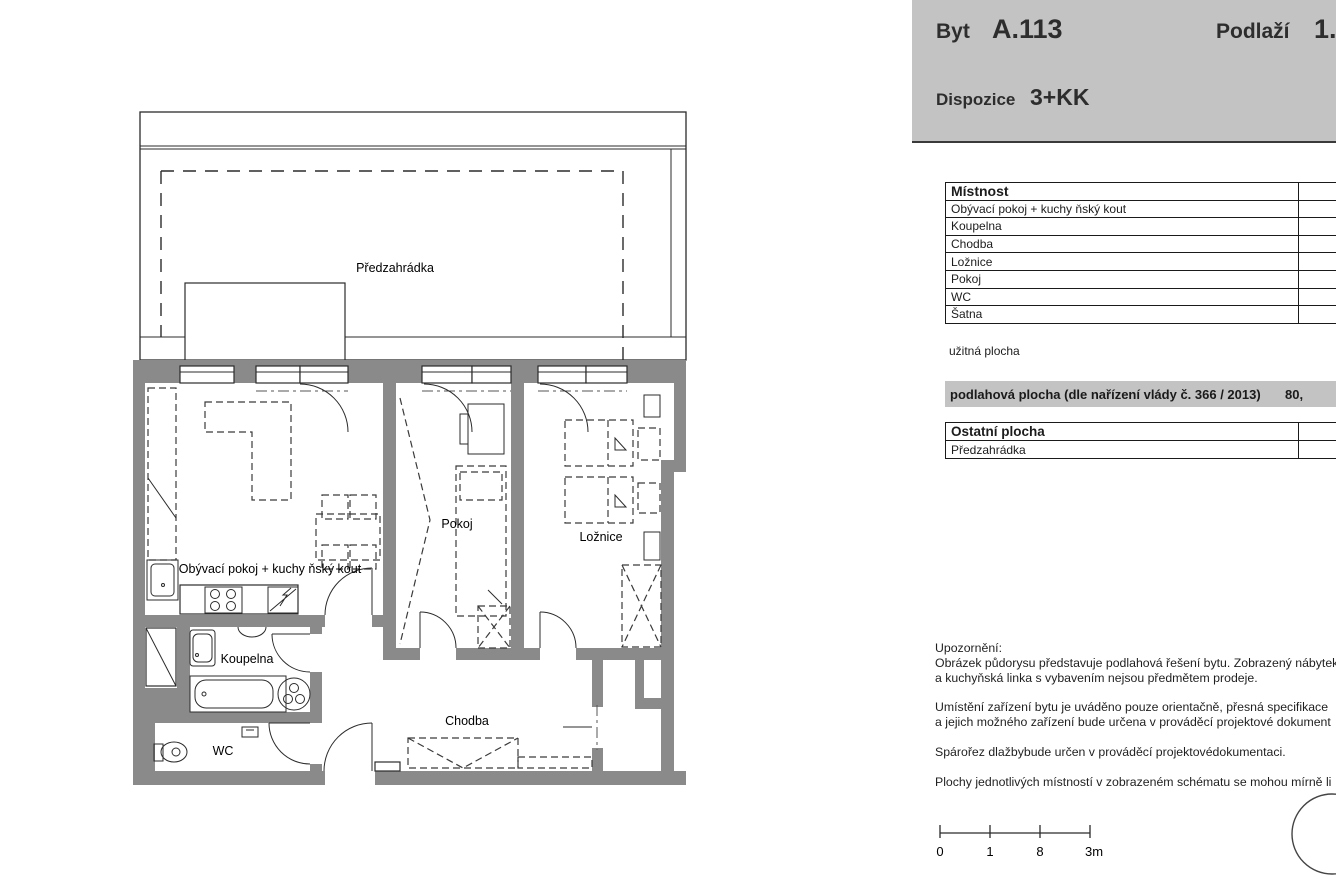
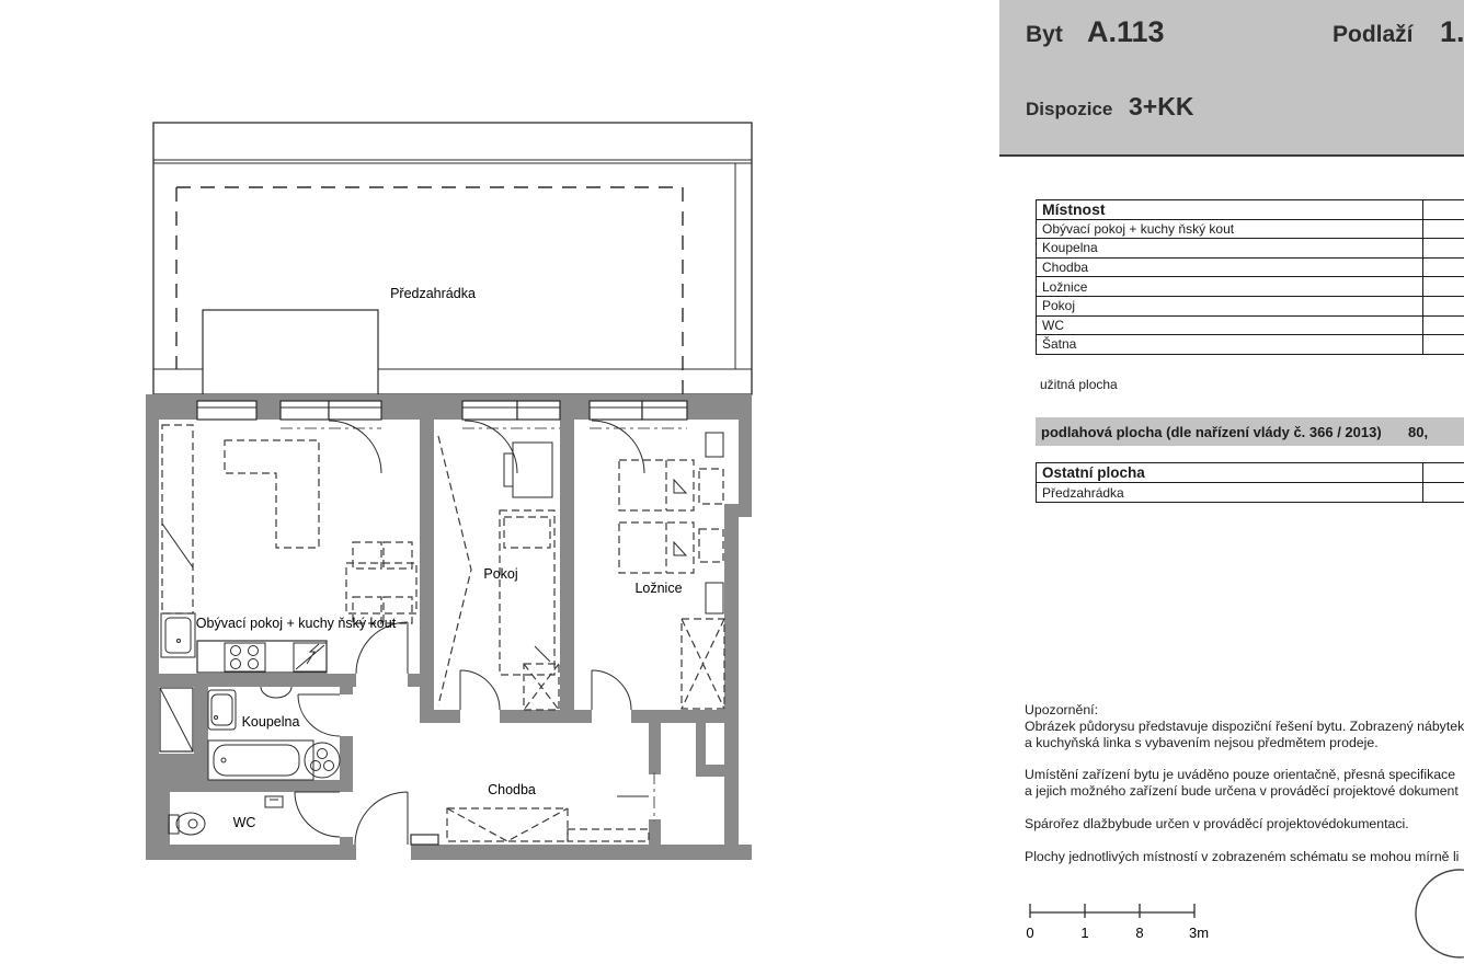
  Předzahrádka
  Obývací pokoj + kuchy ňský kout
  Pokoj
  Ložnice
  Koupelna
  WC
  Chodba
  0
  1
  8
  3m
  Byt
  A.113
  Podlaží
  1.
  Dispozice
  3+KK
  Místnost
  Obývací pokoj + kuchy ňský kout
  Koupelna
  Chodba
  Ložnice
  Pokoj
  WC
  Šatna
  užitná plocha
  podlahová plocha (dle nařízení vlády č. 366 / 2013)
  80,
  Ostatní plocha
  Předzahrádka
  Upozornění:
- Obrázek půdorysu představuje podlahová řešení bytu. Zobrazený nábytek
+ Obrázek půdorysu představuje dispoziční řešení bytu. Zobrazený nábytek
  a kuchyňská linka s vybavením nejsou předmětem prodeje.
  Umístění zařízení bytu je uváděno pouze orientačně, přesná specifikace
  a jejich možného zařízení bude určena v prováděcí projektové dokument
  Spárořez dlažbybude určen v prováděcí projektovédokumentaci.
  Plochy jednotlivých místností v zobrazeném schématu se mohou mírně li
